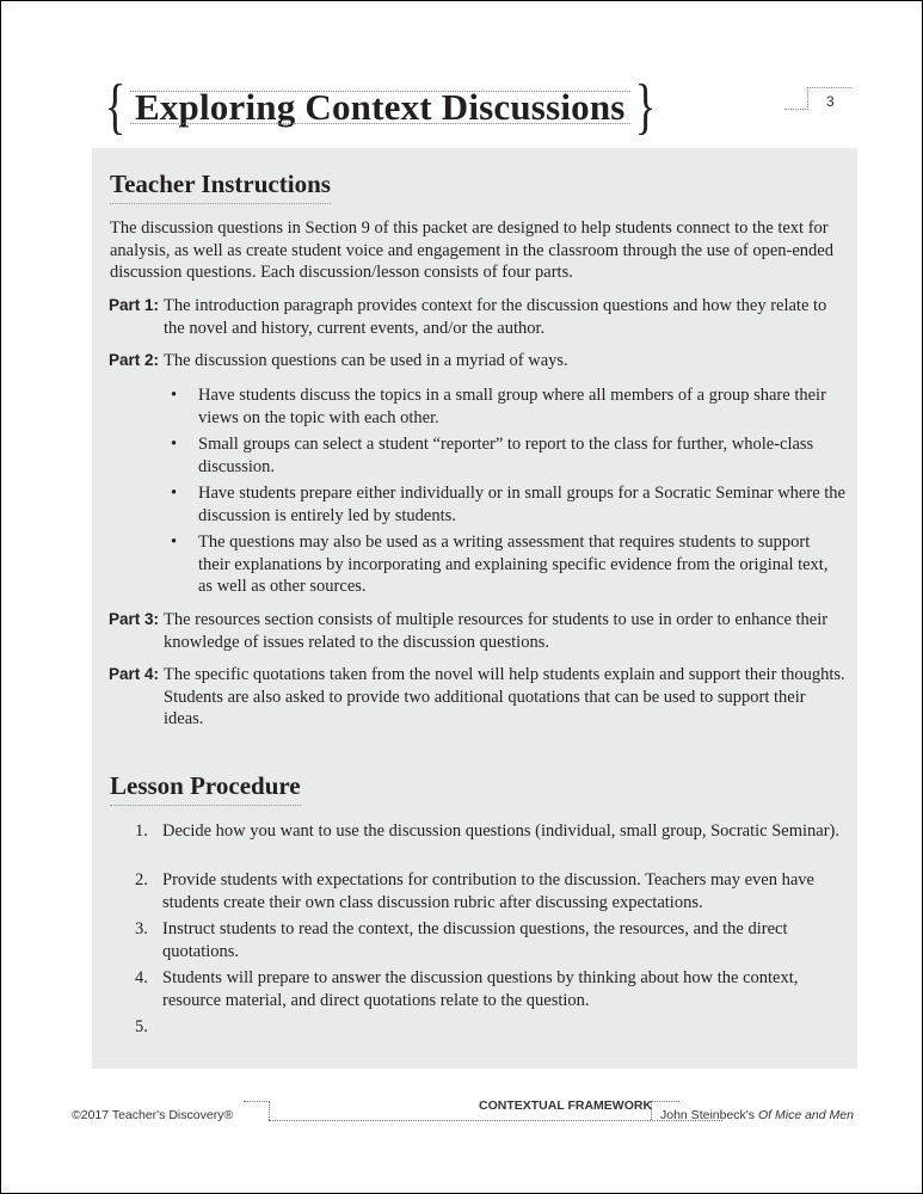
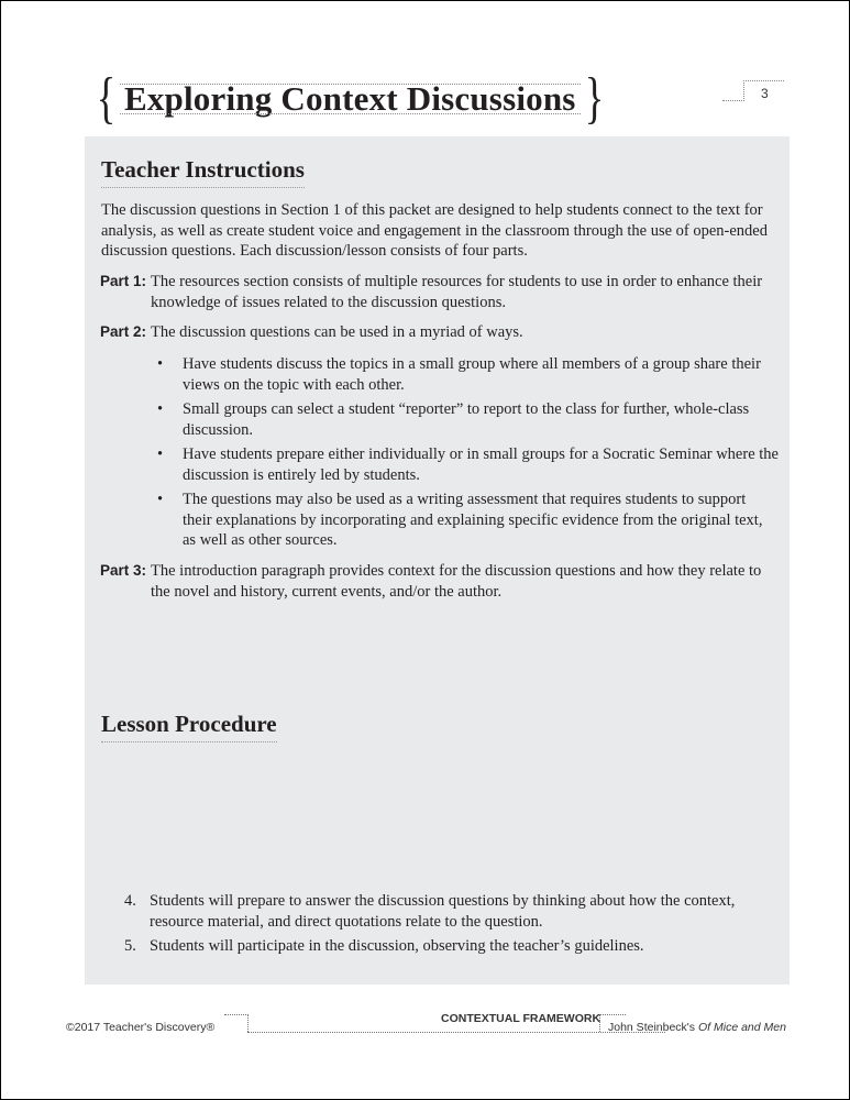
  {
  Exploring Context Discussions
  }
  3
  Teacher Instructions
- The discussion questions in Section 9 of this packet are designed to help students connect to the text for analysis, as well as create student voice and engagement in the classroom through the use of open-ended discussion questions. Each discussion/lesson consists of four parts.
+ The discussion questions in Section 1 of this packet are designed to help students connect to the text for analysis, as well as create student voice and engagement in the classroom through the use of open-ended discussion questions. Each discussion/lesson consists of four parts.
  Part 1:
- The introduction paragraph provides context for the discussion questions and how they relate to the novel and history, current events, and/or the author.
+ The resources section consists of multiple resources for students to use in order to enhance their knowledge of issues related to the discussion questions.
  Part 2:
  The discussion questions can be used in a myriad of ways.
  •
  Have students discuss the topics in a small group where all members of a group share their views on the topic with each other.
  •
  Small groups can select a student “reporter” to report to the class for further, whole-class discussion.
  •
  Have students prepare either individually or in small groups for a Socratic Seminar where the discussion is entirely led by students.
  •
  The questions may also be used as a writing assessment that requires students to support their explanations by incorporating and explaining specific evidence from the original text, as well as other sources.
  Part 3:
- The resources section consists of multiple resources for students to use in order to enhance their knowledge of issues related to the discussion questions.
+ The introduction paragraph provides context for the discussion questions and how they relate to the novel and history, current events, and/or the author.
- Part 4:
- The specific quotations taken from the novel will help students explain and support their thoughts. Students are also asked to provide two additional quotations that can be used to support their ideas.
  Lesson Procedure
- 1.
- Decide how you want to use the discussion questions (individual, small group, Socratic Seminar).
- 2.
- Provide students with expectations for contribution to the discussion. Teachers may even have students create their own class discussion rubric after discussing expectations.
- 3.
- Instruct students to read the context, the discussion questions, the resources, and the direct quotations.
  4.
  Students will prepare to answer the discussion questions by thinking about how the context, resource material, and direct quotations relate to the question.
  5.
+ Students will participate in the discussion, observing the teacher’s guidelines.
  ©2017 Teacher's Discovery®
  CONTEXTUAL FRAMEWORK
  John Steinbeck's Of Mice and Men
